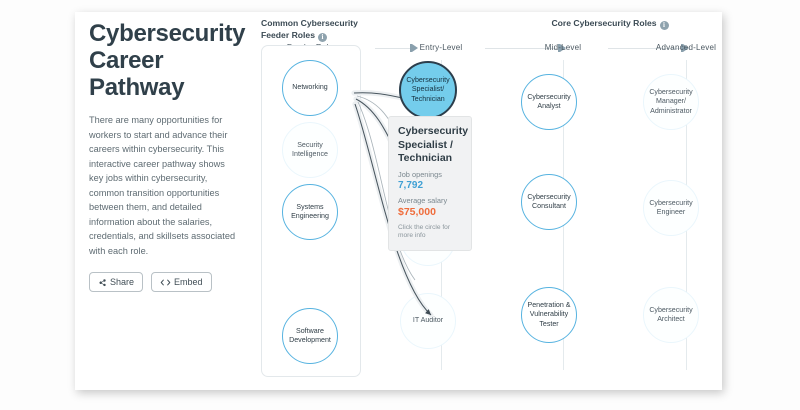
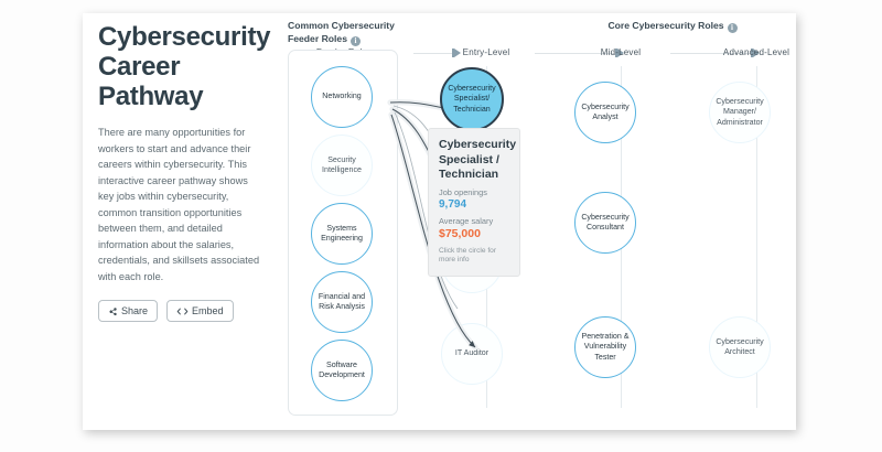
  Cybersecurity Career Pathway
  There are many opportunities for workers to start and advance their careers within cybersecurity. This interactive career pathway shows key jobs within cybersecurity, common transition opportunities between them, and detailed information about the salaries, credentials, and skillsets associated with each role.
  Share
  Embed
  Common Cybersecurity Feeder Roles i
  Core Cybersecurity Roles i
  Entry-Level
  Mid-Level
  Advanced-Level
  Networking
  Security Intelligence
  Systems Engineering
+ Financial and Risk Analysis
  Software Development
  Cybersecurity Specialist/ Technician
  IT Auditor
  Cybersecurity Analyst
  Cybersecurity Consultant
  Penetration & Vulnerability Tester
  Cybersecurity Manager/ Administrator
- Cybersecurity Engineer
  Cybersecurity Architect
  Cybersecurity Specialist / Technician
  Job openings
- 7,792
+ 9,794
  Average salary
  $75,000
